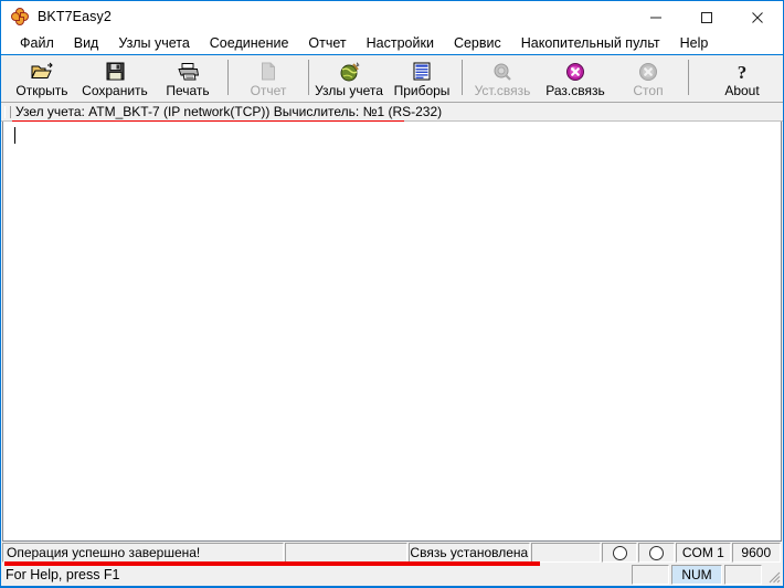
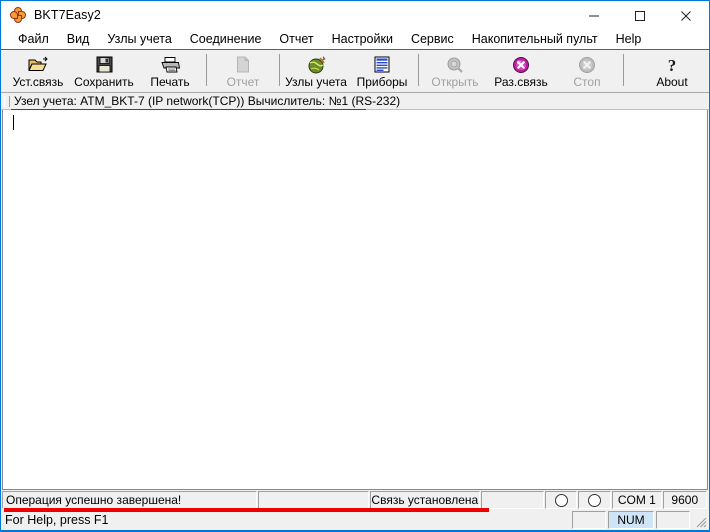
  BKT7Easy2
  Файл
  Вид
  Узлы учета
  Соединение
  Отчет
  Настройки
  Сервис
  Накопительный пульт
  Help
- Открыть
+ Уст.связь
  Сохранить
  Печать
  Отчет
  Узлы учета
  Приборы
- Уст.связь
+ Открыть
  Раз.связь
  Стоп
  ?
  About
  Узел учета: ATM_BKT-7 (IP network(TCP)) Вычислитель: №1 (RS-232)
  Операция успешно завершена!
  Связь установлена
  COM 1
  9600
  For Help, press F1
  NUM
